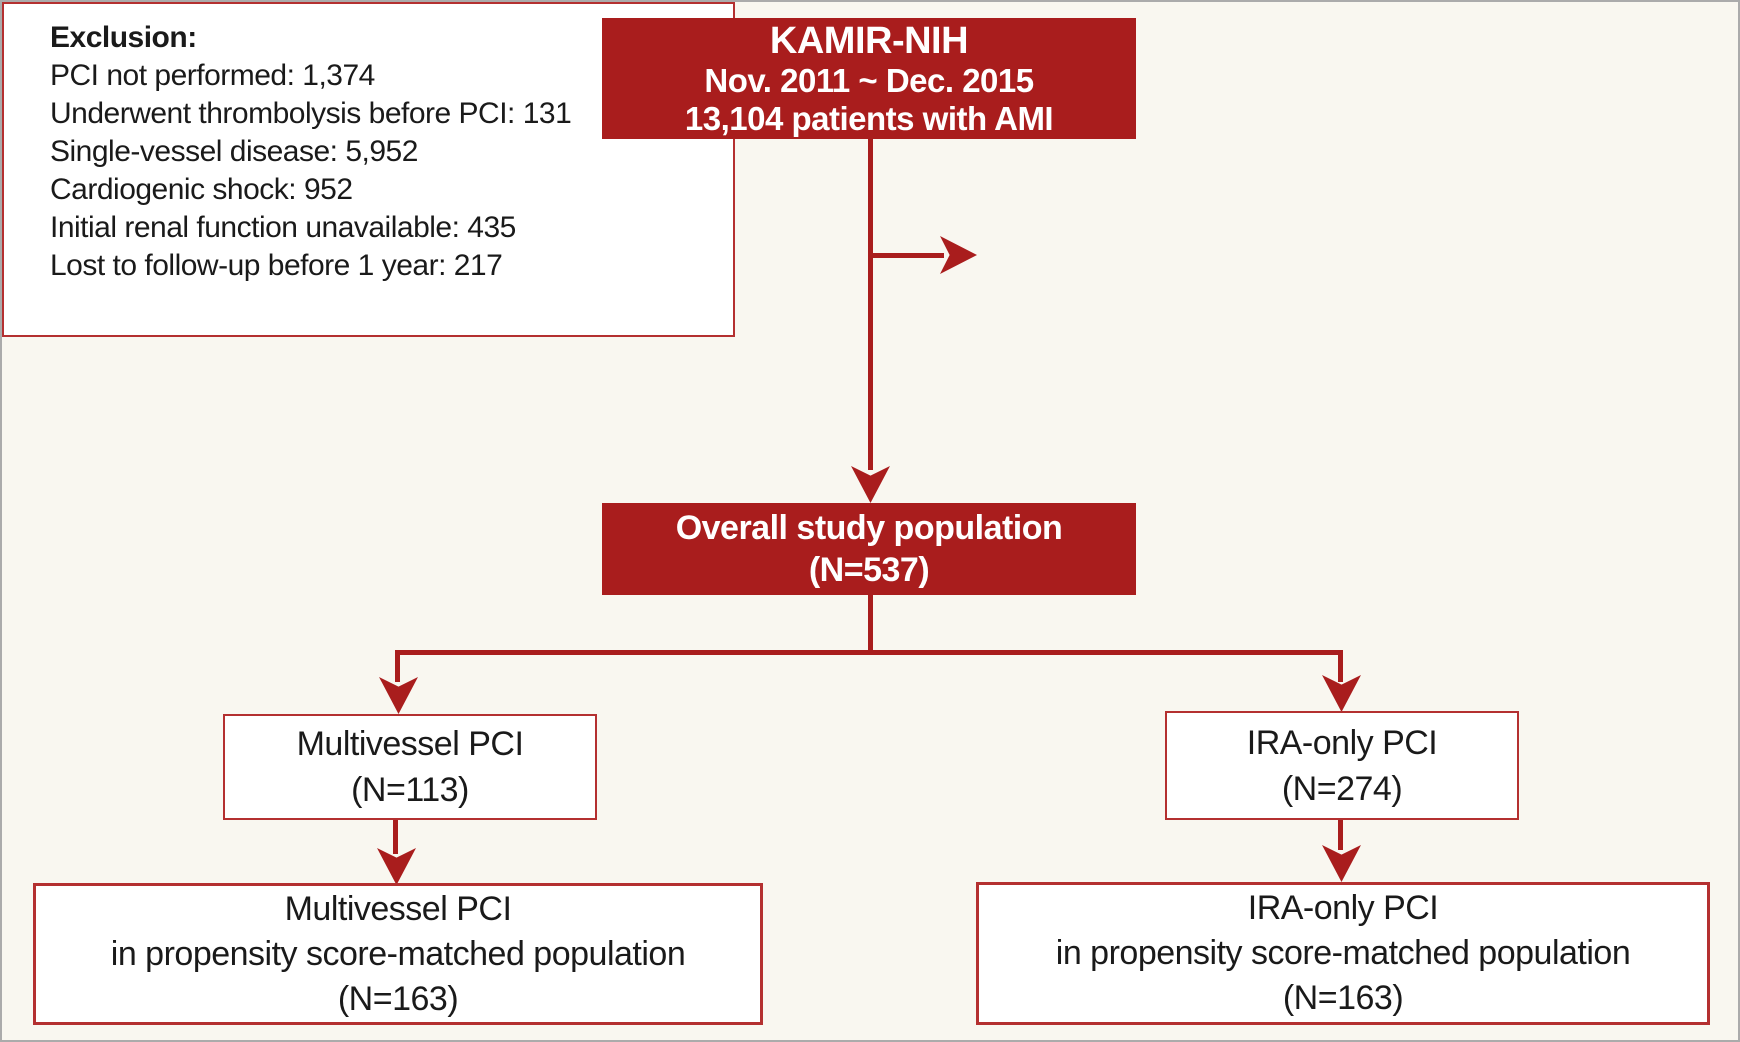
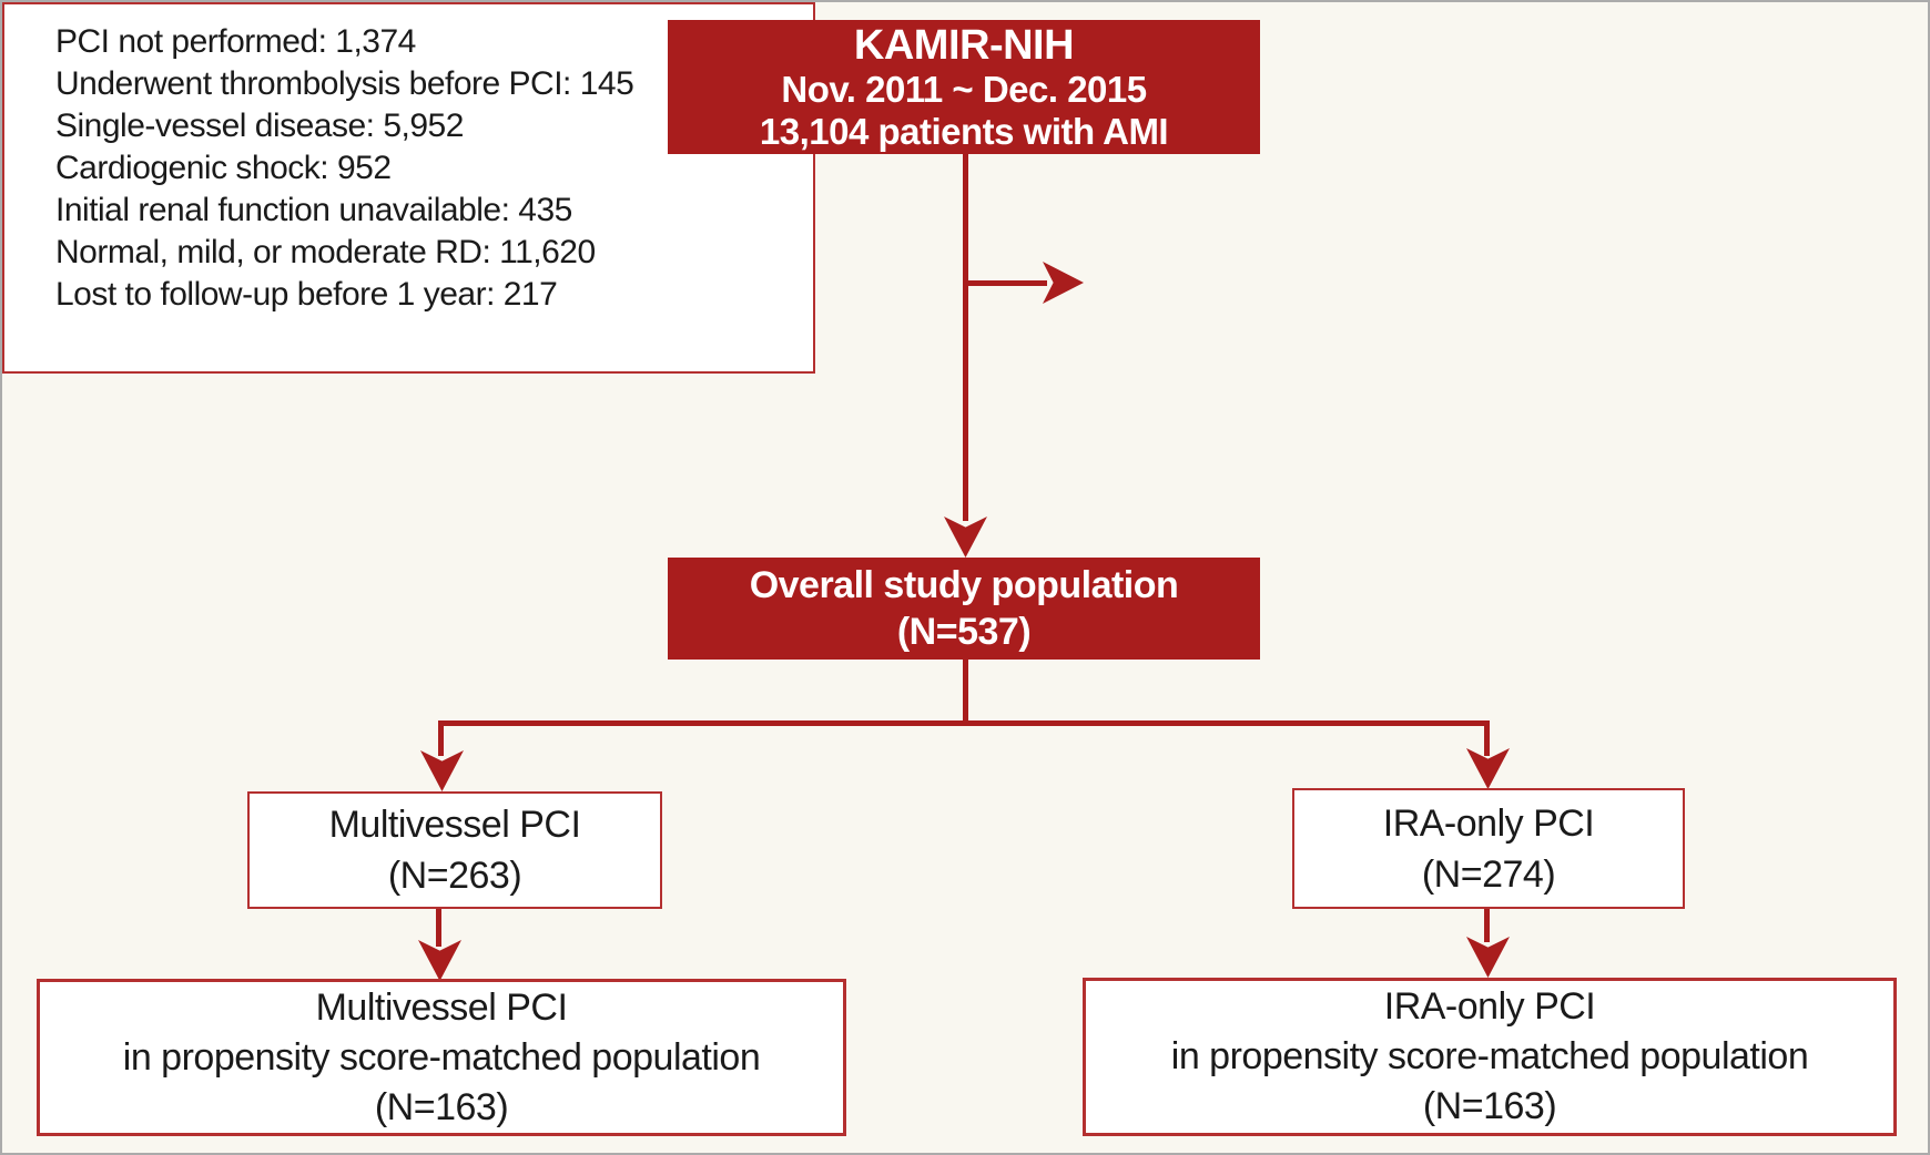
  KAMIR-NIH
  Nov. 2011 ~ Dec. 2015
  13,104 patients with AMI
- Exclusion:
  PCI not performed: 1,374
- Underwent thrombolysis before PCI: 131
+ Underwent thrombolysis before PCI: 145
  Single-vessel disease: 5,952
  Cardiogenic shock: 952
  Initial renal function unavailable: 435
+ Normal, mild, or moderate RD: 11,620
  Lost to follow-up before 1 year: 217
  Overall study population
  (N=537)
  Multivessel PCI
- (N=113)
+ (N=263)
  IRA-only PCI
  (N=274)
  Multivessel PCI
  in propensity score-matched population
  (N=163)
  IRA-only PCI
  in propensity score-matched population
  (N=163)
